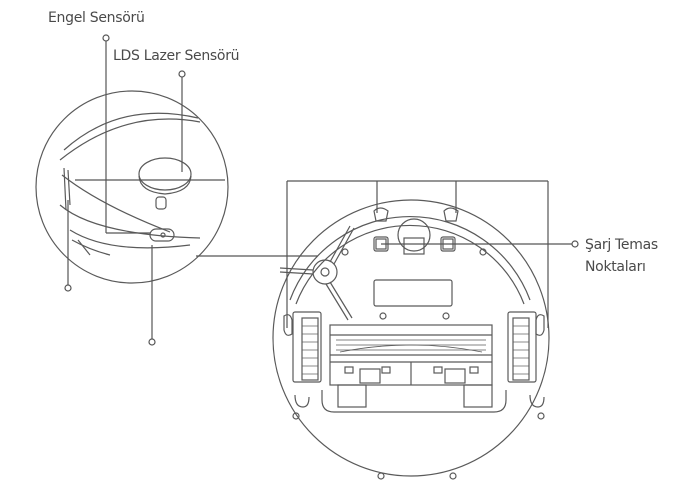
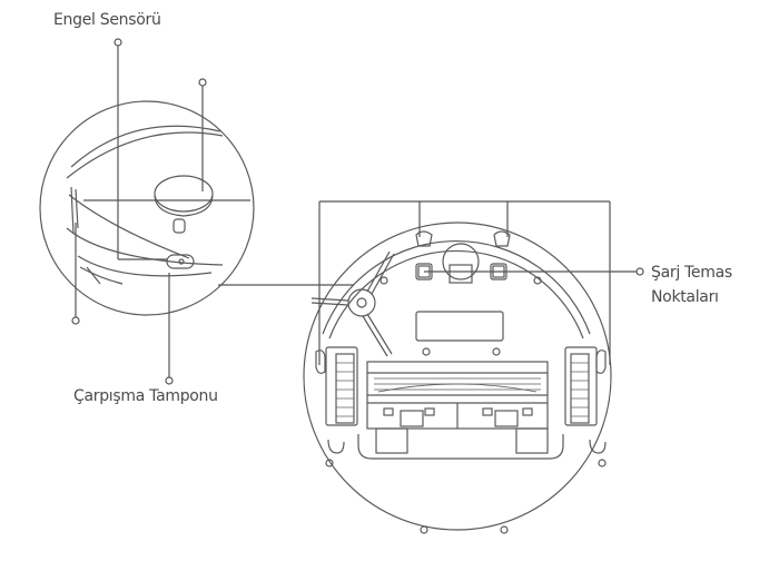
  Engel Sensörü
- LDS Lazer Sensörü
  Şarj Temas
  Noktaları
+ Çarpışma Tamponu
